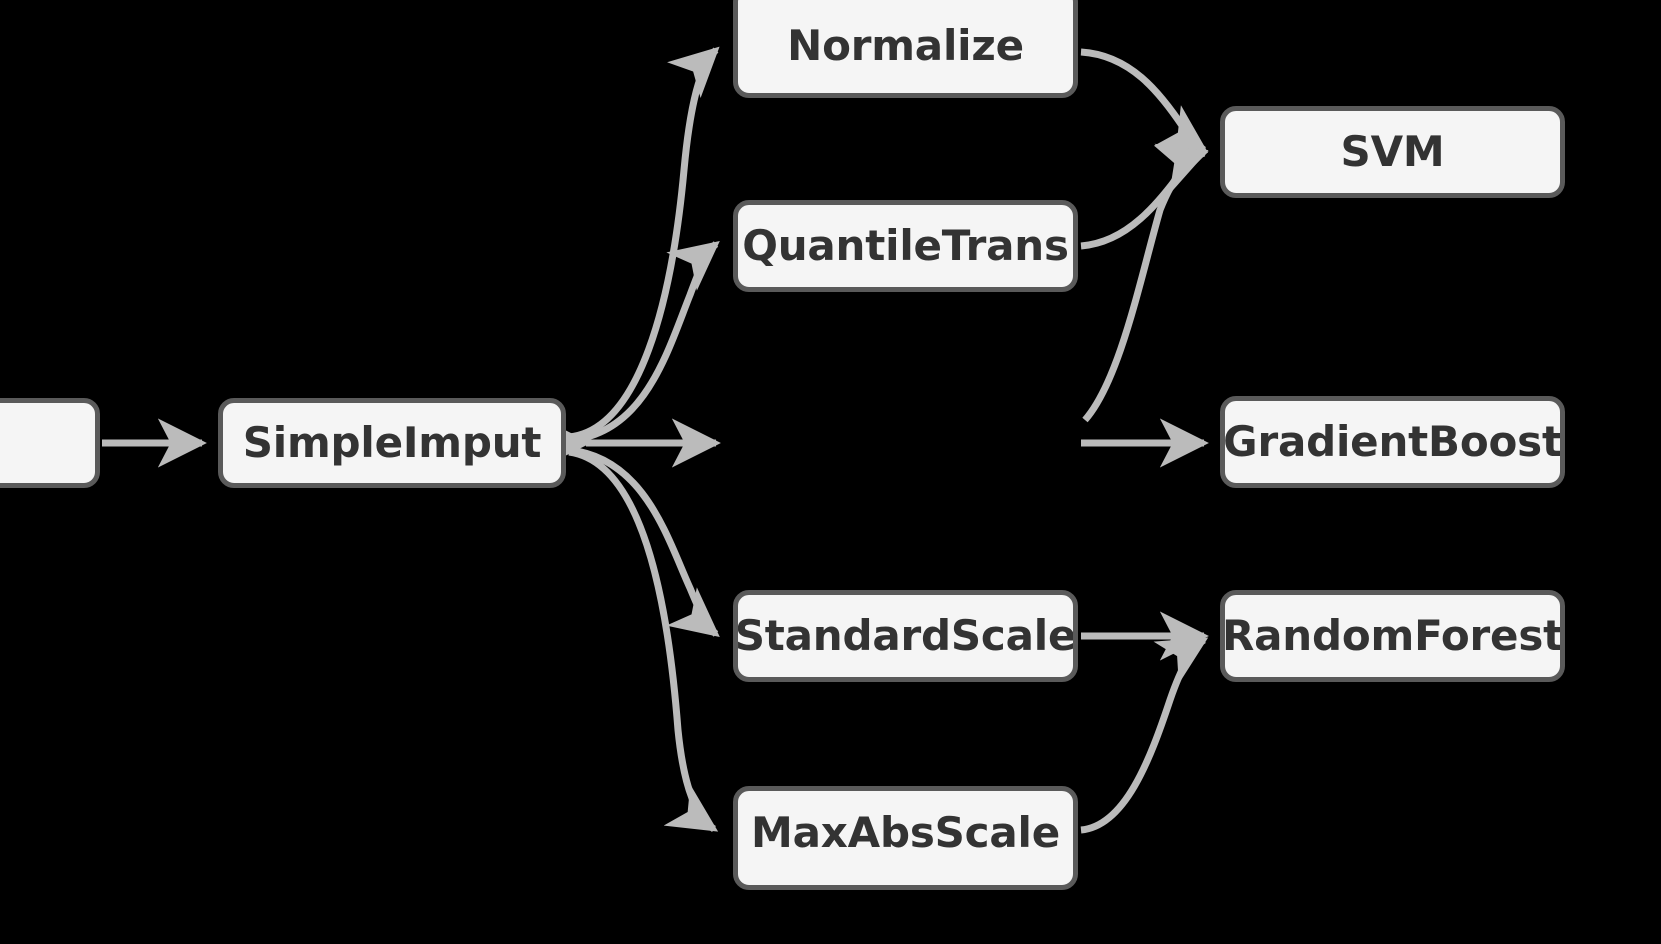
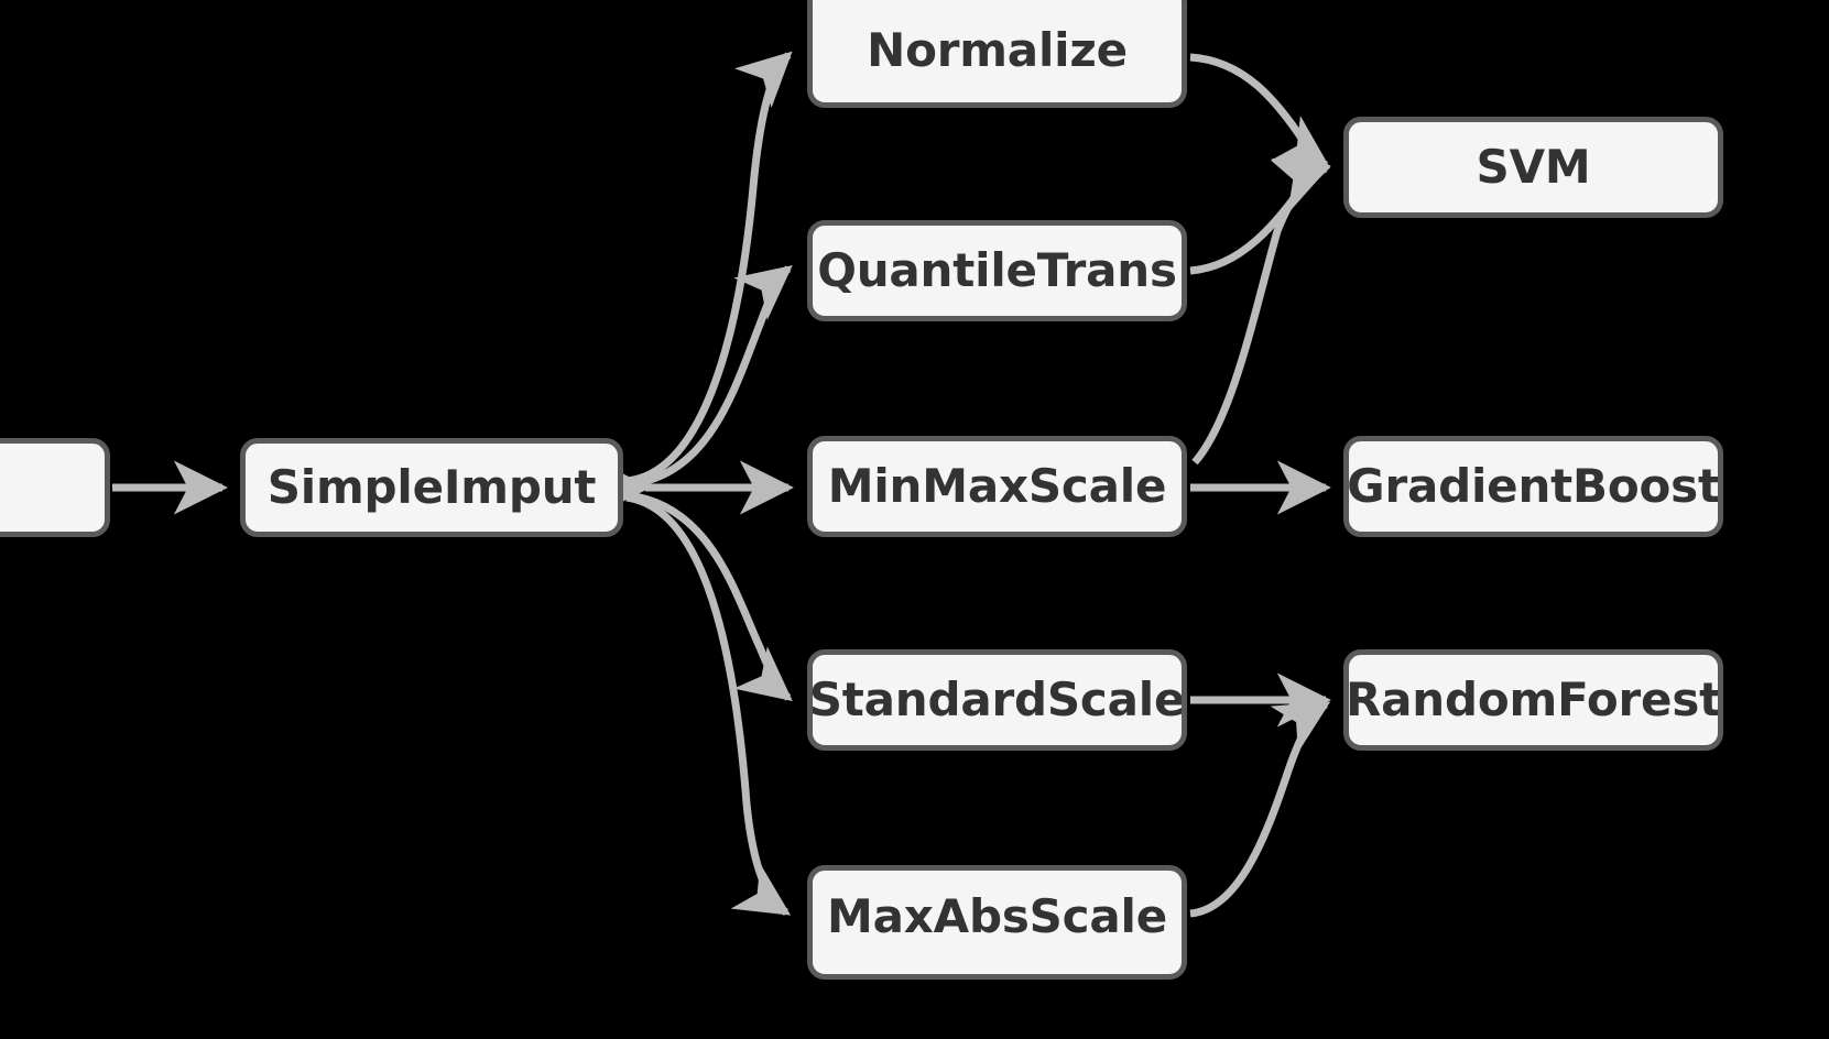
  SimpleImput
  Normalize
  QuantileTrans
+ MinMaxScale
  StandardScale
  MaxAbsScale
  SVM
  GradientBoost
  RandomForest
